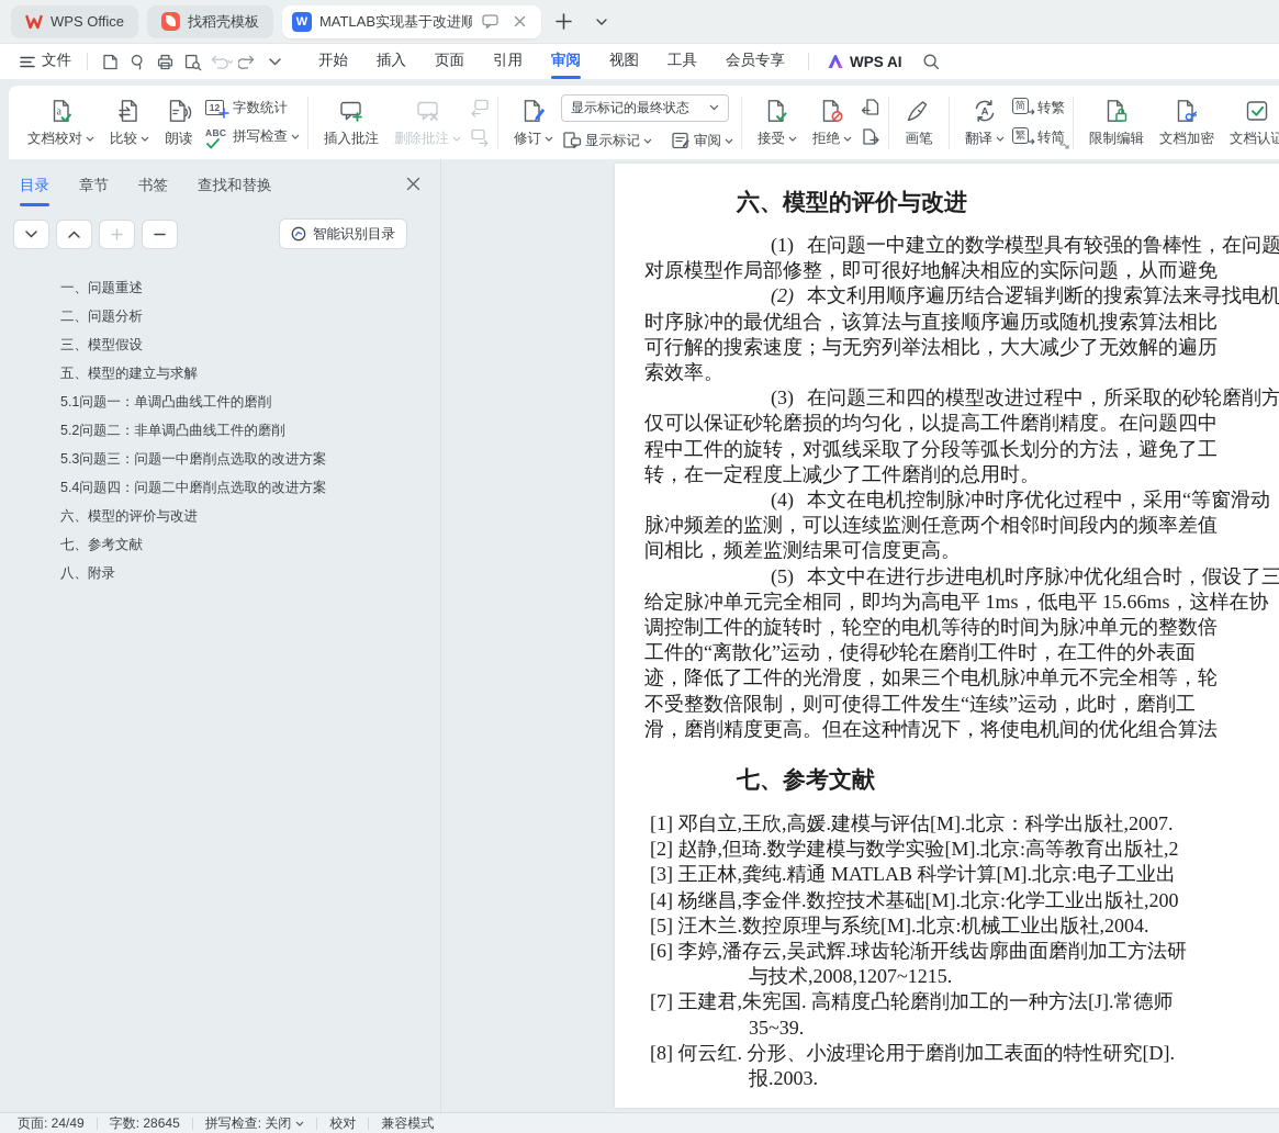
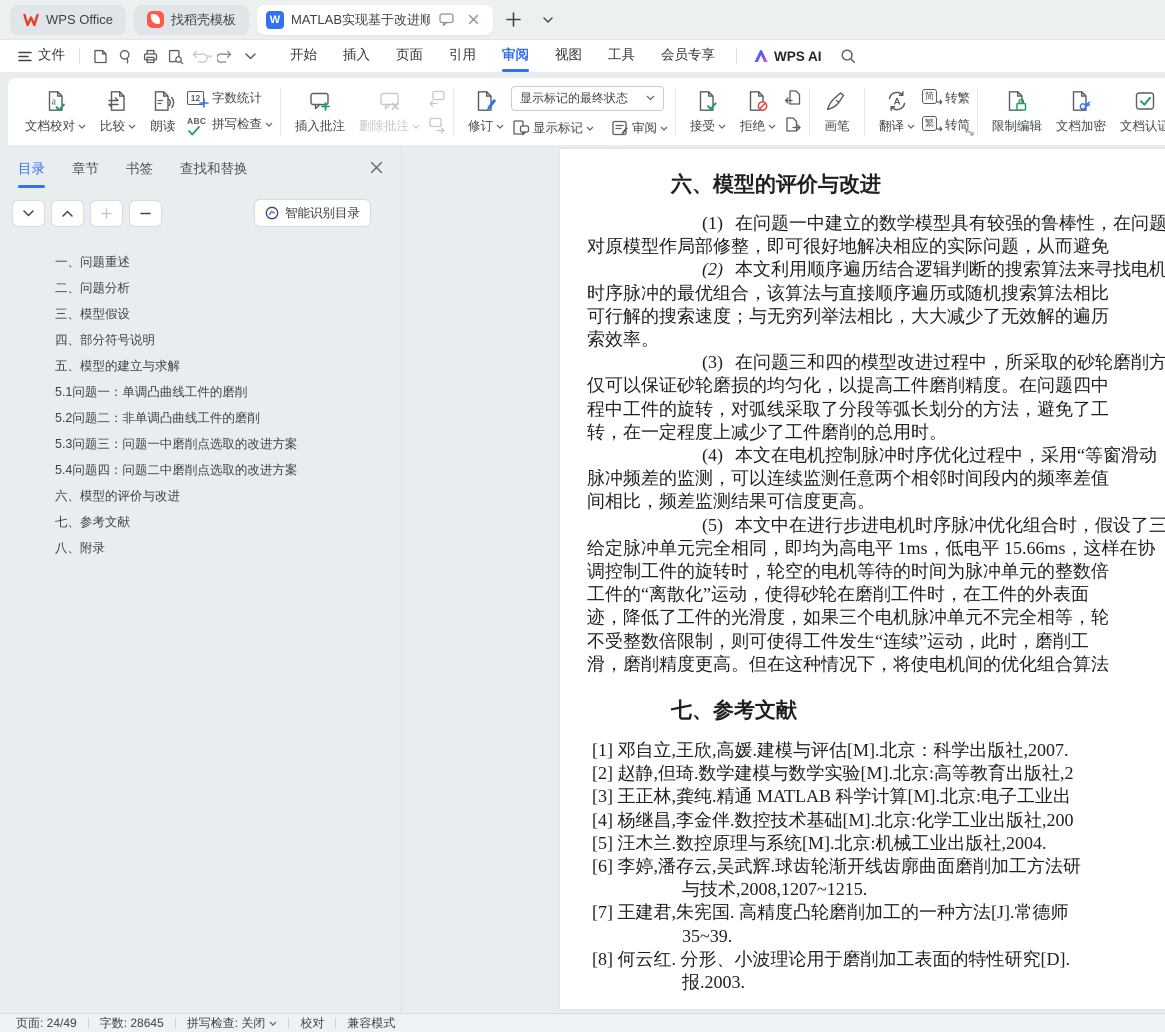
  WPS Office
  找稻壳模板
  W
  MATLAB实现基于改进顺
  文件
  开始
  插入
  页面
  引用
  审阅
  视图
  工具
  会员专享
  WPS AI
  a
  文档校对
  比较
  朗读
  12
  字数统计
  ABC
  拼写检查
  插入批注
  删除批注
  修订
  显示标记的最终状态
  显示标记
  审阅
  接受
  拒绝
  画笔
  A
  翻译
  简
  转繁
  繁
  转简
  限制编辑
  文档加密
  文档认证
  目录
  章节
  书签
  查找和替换
  智能识别目录
  一、问题重述
  二、问题分析
  三、模型假设
+ 四、部分符号说明
  五、模型的建立与求解
  5.1问题一：单调凸曲线工件的磨削
  5.2问题二：非单调凸曲线工件的磨削
  5.3问题三：问题一中磨削点选取的改进方案
  5.4问题四：问题二中磨削点选取的改进方案
  六、模型的评价与改进
  七、参考文献
  八、附录
  六、模型的评价与改进
  (1) 在问题一中建立的数学模型具有较强的鲁棒性，在问题
  对原模型作局部修整，即可很好地解决相应的实际问题，从而避免
  (2) 本文利用顺序遍历结合逻辑判断的搜索算法来寻找电机
  时序脉冲的最优组合，该算法与直接顺序遍历或随机搜索算法相比
  可行解的搜索速度；与无穷列举法相比，大大减少了无效解的遍历
  索效率。
  (3) 在问题三和四的模型改进过程中，所采取的砂轮磨削方
  仅可以保证砂轮磨损的均匀化，以提高工件磨削精度。在问题四中
  程中工件的旋转，对弧线采取了分段等弧长划分的方法，避免了工
  转，在一定程度上减少了工件磨削的总用时。
  (4) 本文在电机控制脉冲时序优化过程中，采用“等窗滑动
  脉冲频差的监测，可以连续监测任意两个相邻时间段内的频率差值
  间相比，频差监测结果可信度更高。
  (5) 本文中在进行步进电机时序脉冲优化组合时，假设了三
  给定脉冲单元完全相同，即均为高电平 1ms，低电平 15.66ms，这样在协
  调控制工件的旋转时，轮空的电机等待的时间为脉冲单元的整数倍
  工件的“离散化”运动，使得砂轮在磨削工件时，在工件的外表面
  迹，降低了工件的光滑度，如果三个电机脉冲单元不完全相等，轮
  不受整数倍限制，则可使得工件发生“连续”运动，此时，磨削工
  滑，磨削精度更高。但在这种情况下，将使电机间的优化组合算法
  七、参考文献
  [1] 邓自立,王欣,高媛.建模与评估[M].北京：科学出版社,2007.
  [2] 赵静,但琦.数学建模与数学实验[M].北京:高等教育出版社,2
  [3] 王正林,龚纯.精通 MATLAB 科学计算[M].北京:电子工业出
  [4] 杨继昌,李金伴.数控技术基础[M].北京:化学工业出版社,200
  [5] 汪木兰.数控原理与系统[M].北京:机械工业出版社,2004.
  [6] 李婷,潘存云,吴武辉.球齿轮渐开线齿廓曲面磨削加工方法研
  与技术,2008,1207~1215.
  [7] 王建君,朱宪国. 高精度凸轮磨削加工的一种方法[J].常德师
  35~39.
  [8] 何云红. 分形、小波理论用于磨削加工表面的特性研究[D].
  报.2003.
  页面: 24/49
  字数: 28645
  拼写检查: 关闭
  校对
  兼容模式
